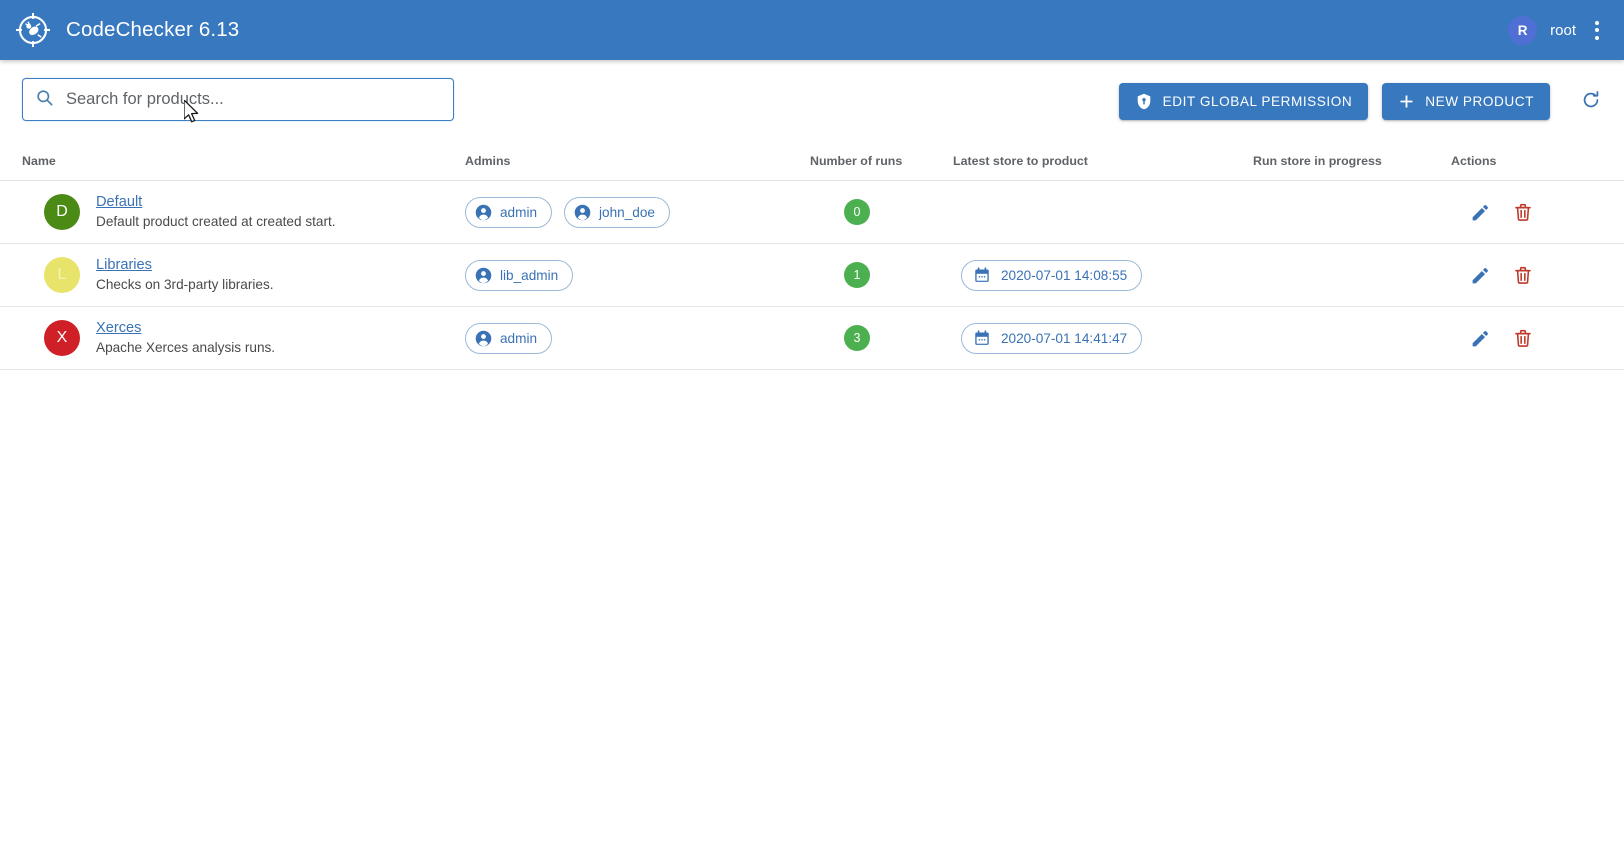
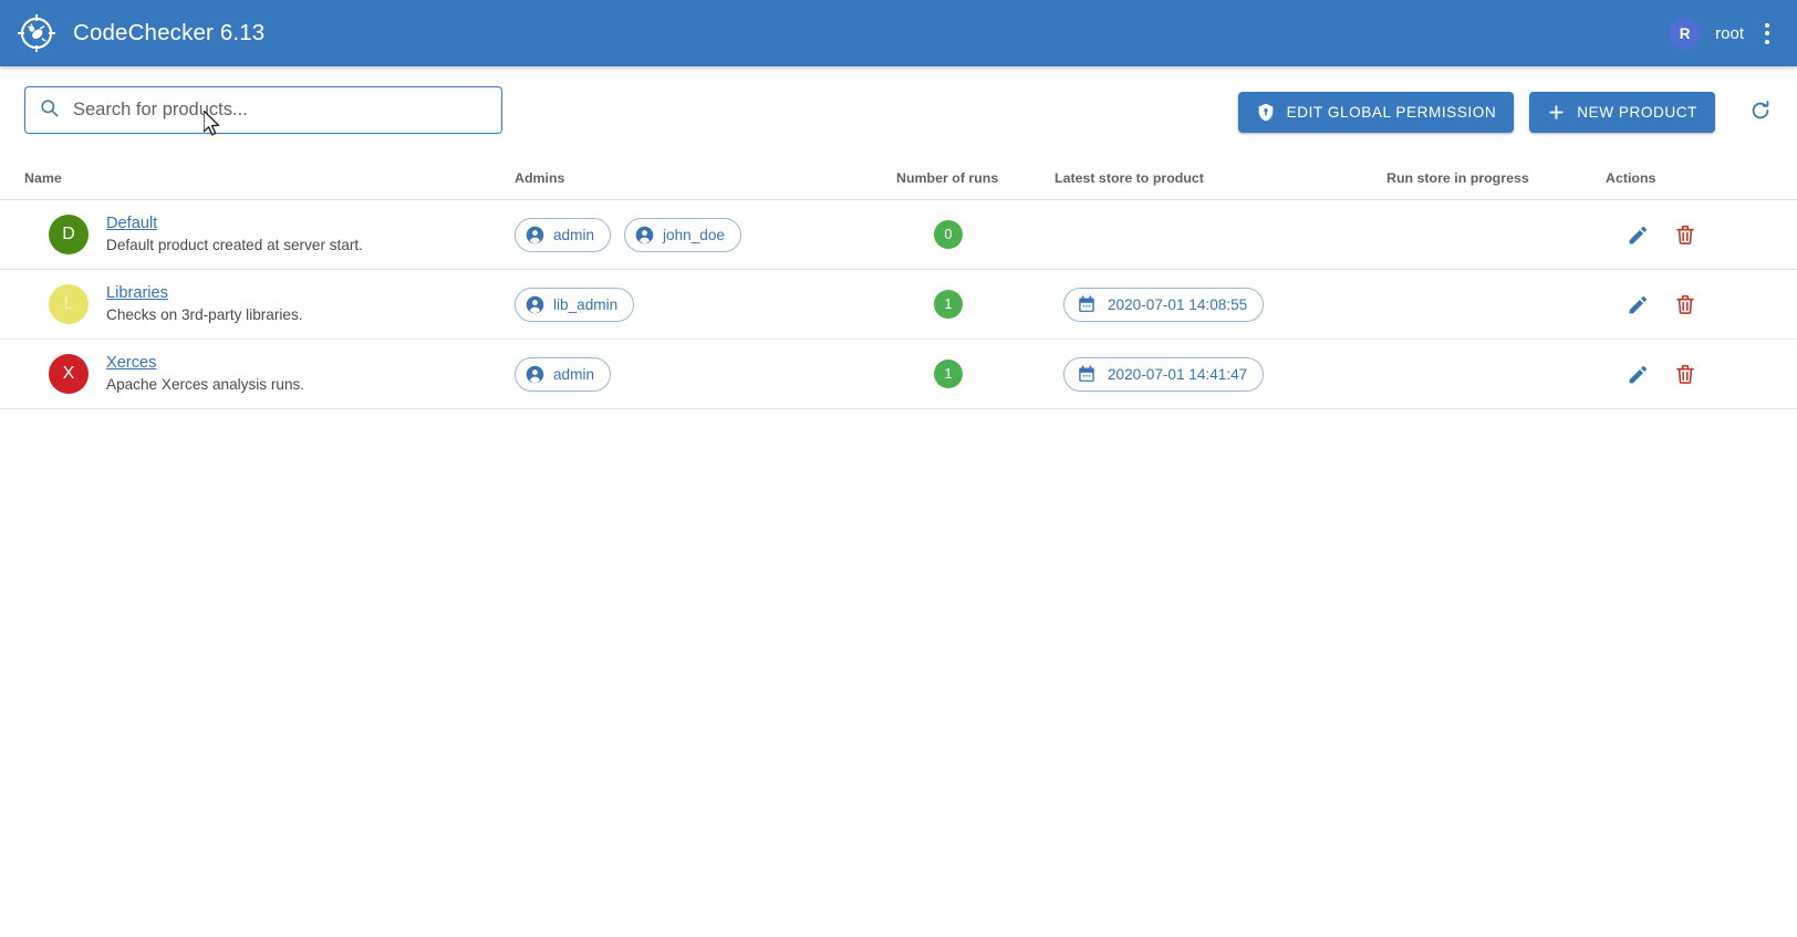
  CodeChecker 6.13
  R
  root
  Search for prodcts...
  EDIT GLOBAL PERMISSION
  NEW PRODUCT
  Name	Admins	Number of runs	Latest store to product	Run store in progress	Actions
- D Default Default product created at created start.	admin john_doe	0
+ D Default Default product created at server start.	admin john_doe	0
  L Libraries Checks on 3rd-party libraries.	lib_admin	1	2020-07-01 14:08:55
- X Xerces Apache Xerces analysis runs.	admin	3	2020-07-01 14:41:47
+ X Xerces Apache Xerces analysis runs.	admin	1	2020-07-01 14:41:47
